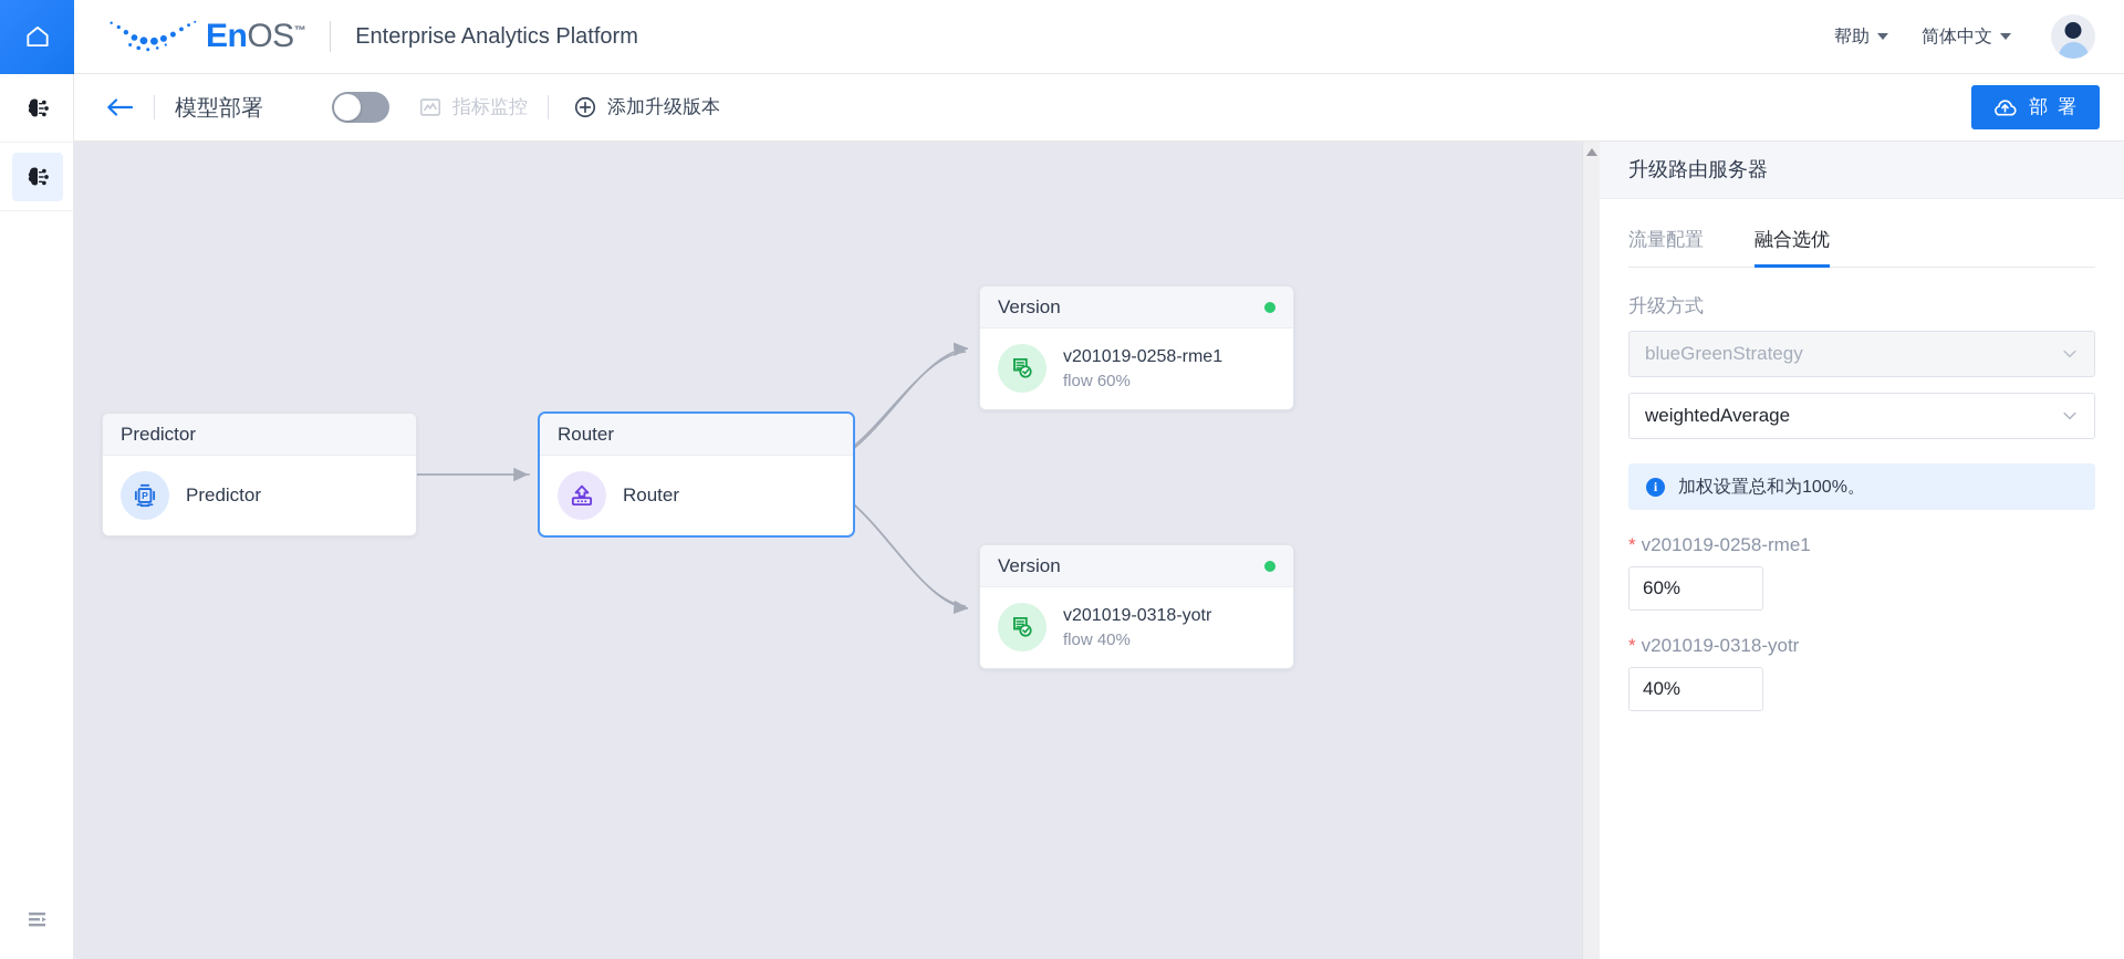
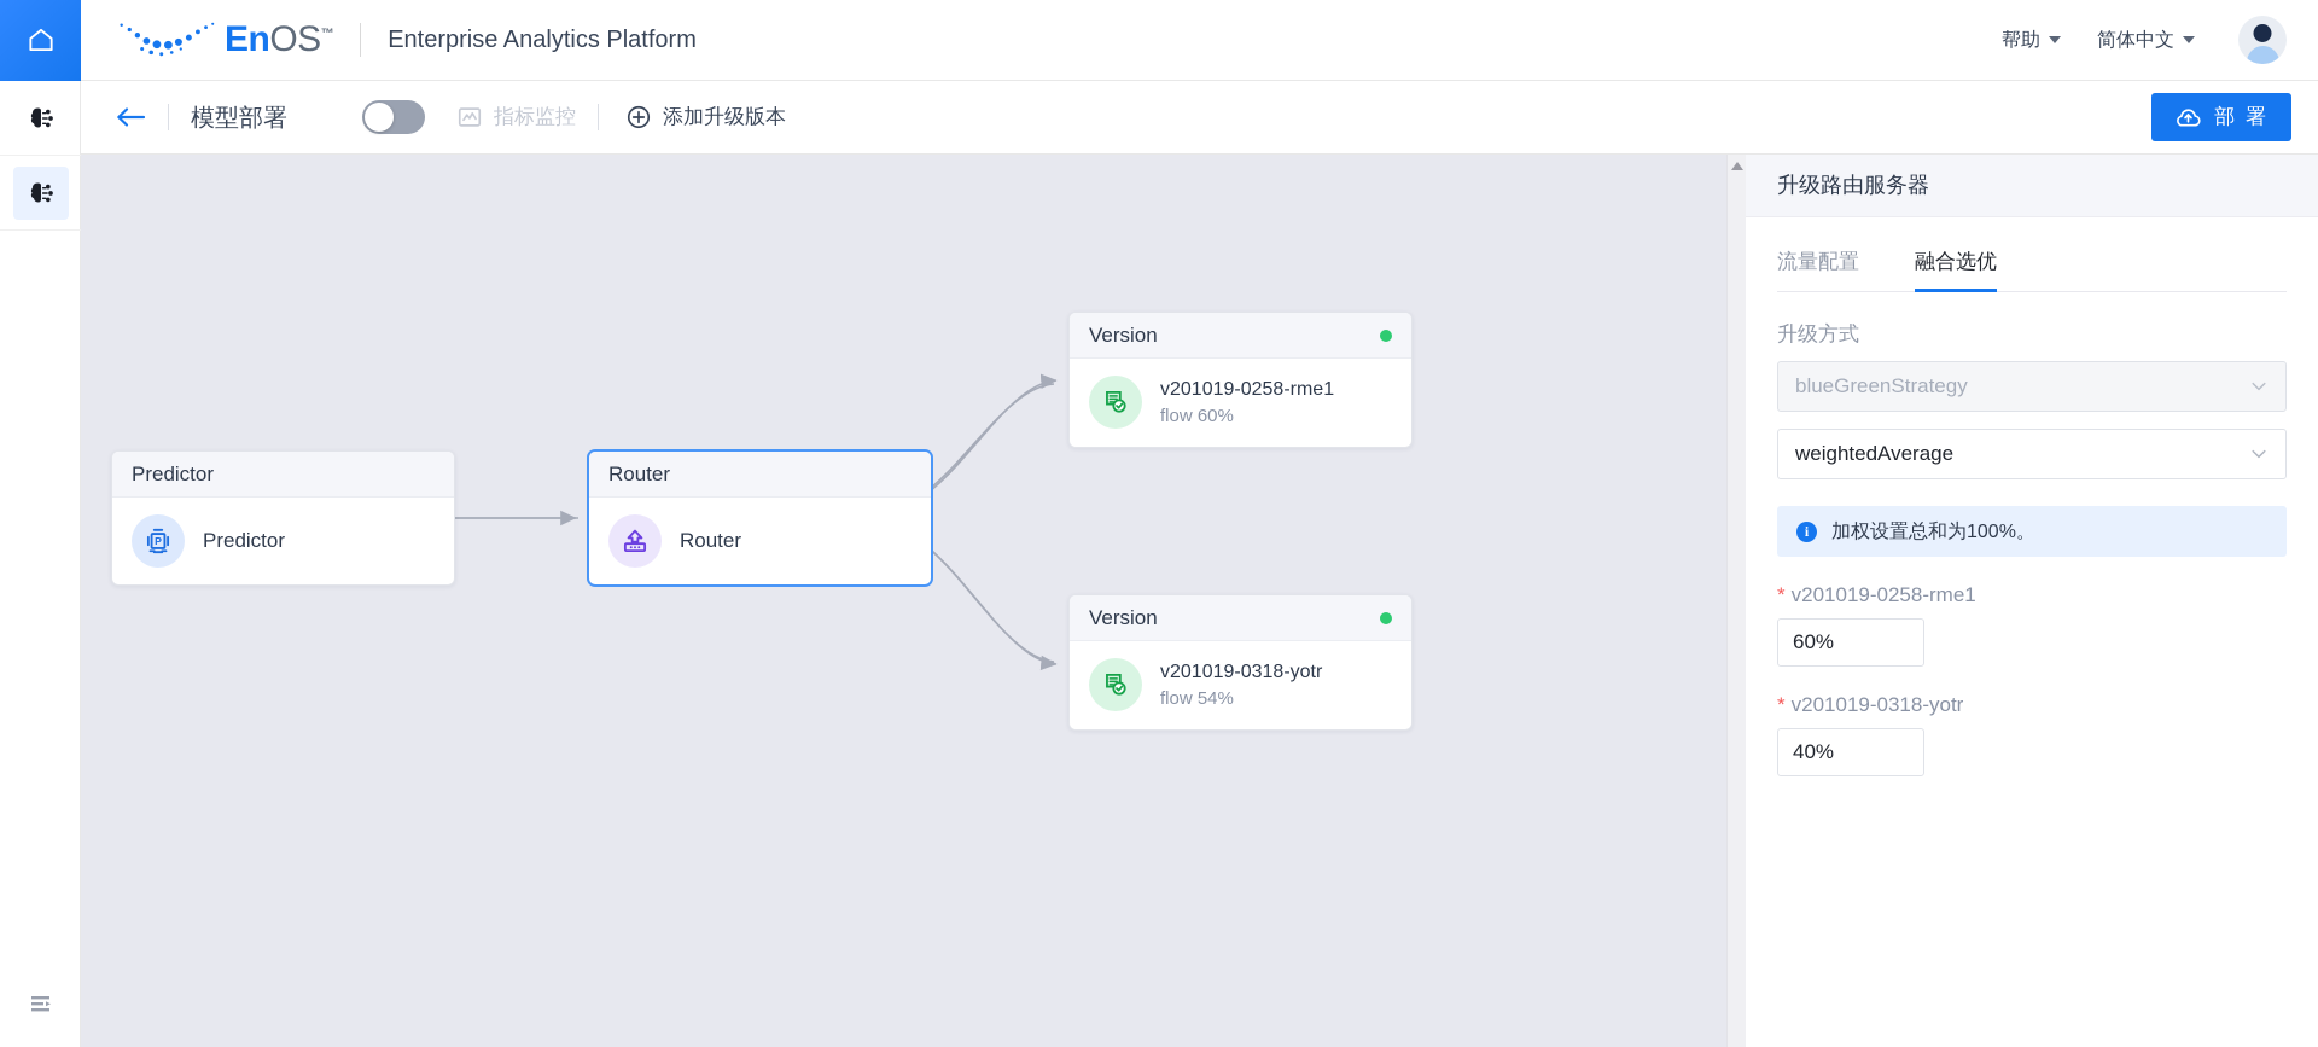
  EnOS™
  Enterprise Analytics Platform
  帮助
  简体中文
  模型部署
  指标监控
  添加升级版本
  部 署
  Predictor
  P
  Predictor
  Router
  Router
  Version
  v201019-0258-rme1
  flow 60%
  Version
  v201019-0318-yotr
- flow 40%
+ flow 54%
  升级路由服务器
  流量配置
  融合选优
  升级方式
  blueGreenStrategy
  weightedAverage
  i
  加权设置总和为100%。
  * v201019-0258-rme1
  60%
  * v201019-0318-yotr
  40%
